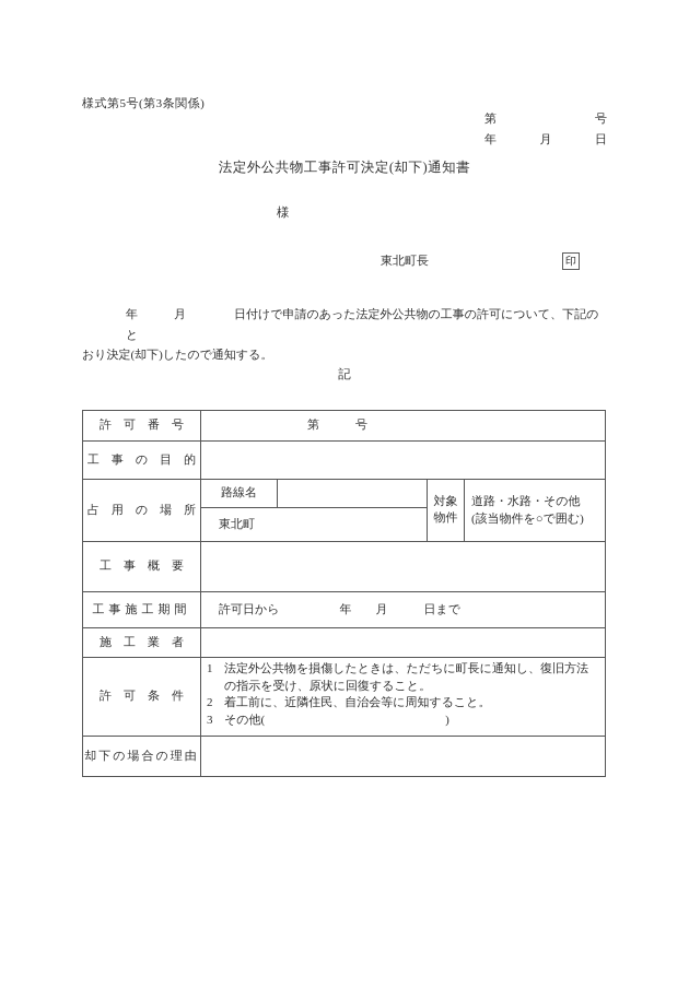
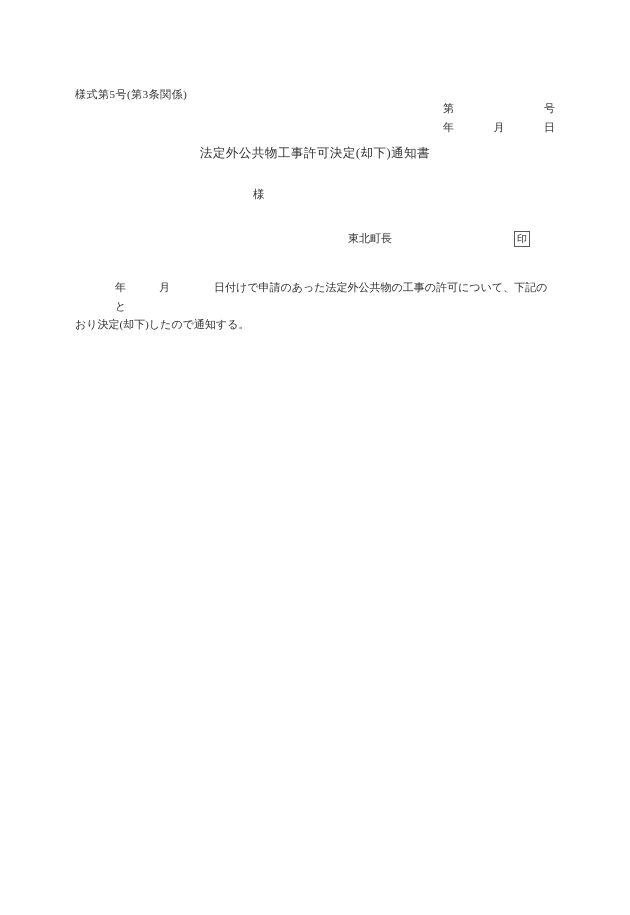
  様式第5号(第3条関係)
  第
  号
  年
  月
  日
  法定外公共物工事許可決定(却下)通知書
  様
  東北町長
  印
  年 月 日付けで申請のあった法定外公共物の工事の許可について、下記のと
  おり決定(却下)したので通知する。
- 記
- 許 可 番 号	第 号
- 工 事 の 目 的
- 占 用 の 場 所	路線名		対象 物件	道路・水路・その他 (該当物件を○で囲む)
- 東北町
- 工 事 概 要
- 工事施工期間	許可日から 年 月 日まで
- 施 工 業 者
- 許 可 条 件	1 法定外公共物を損傷したときは、ただちに町長に通知し、復旧方法の指示を受け、原状に回復すること。 2 着工前に、近隣住民、自治会等に周知すること。 3 その他( )
- 却下の場合の理由
